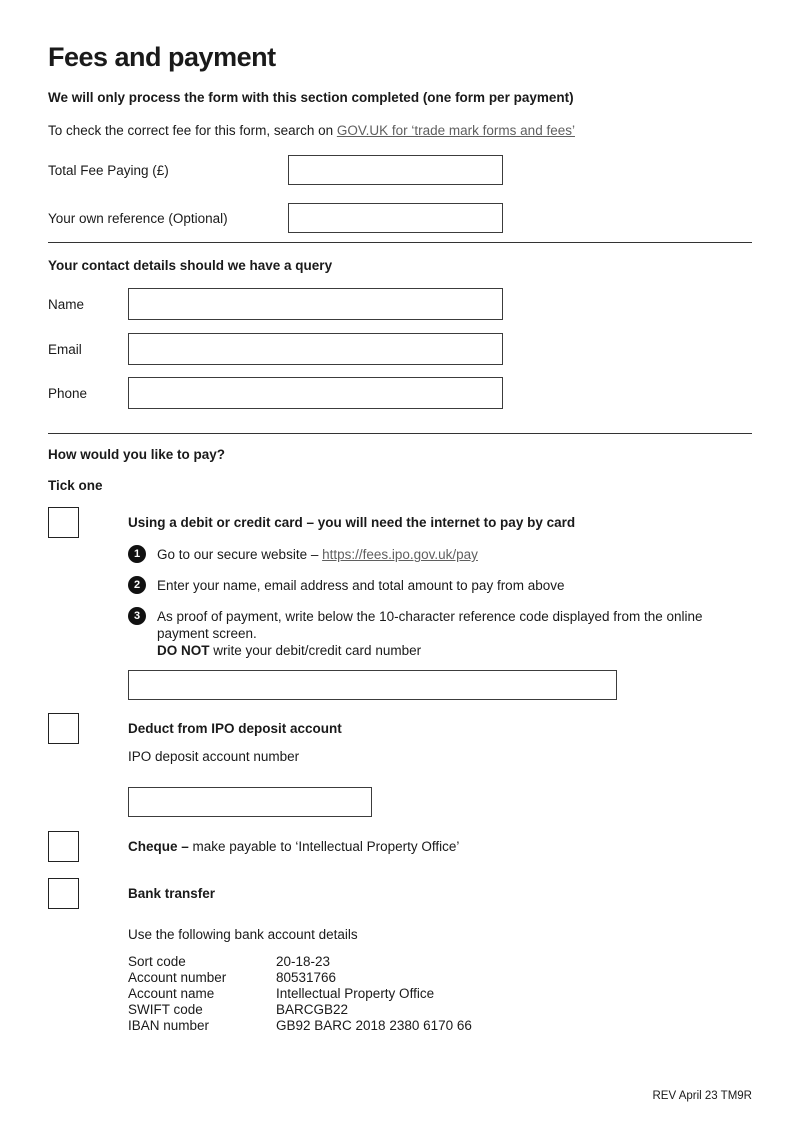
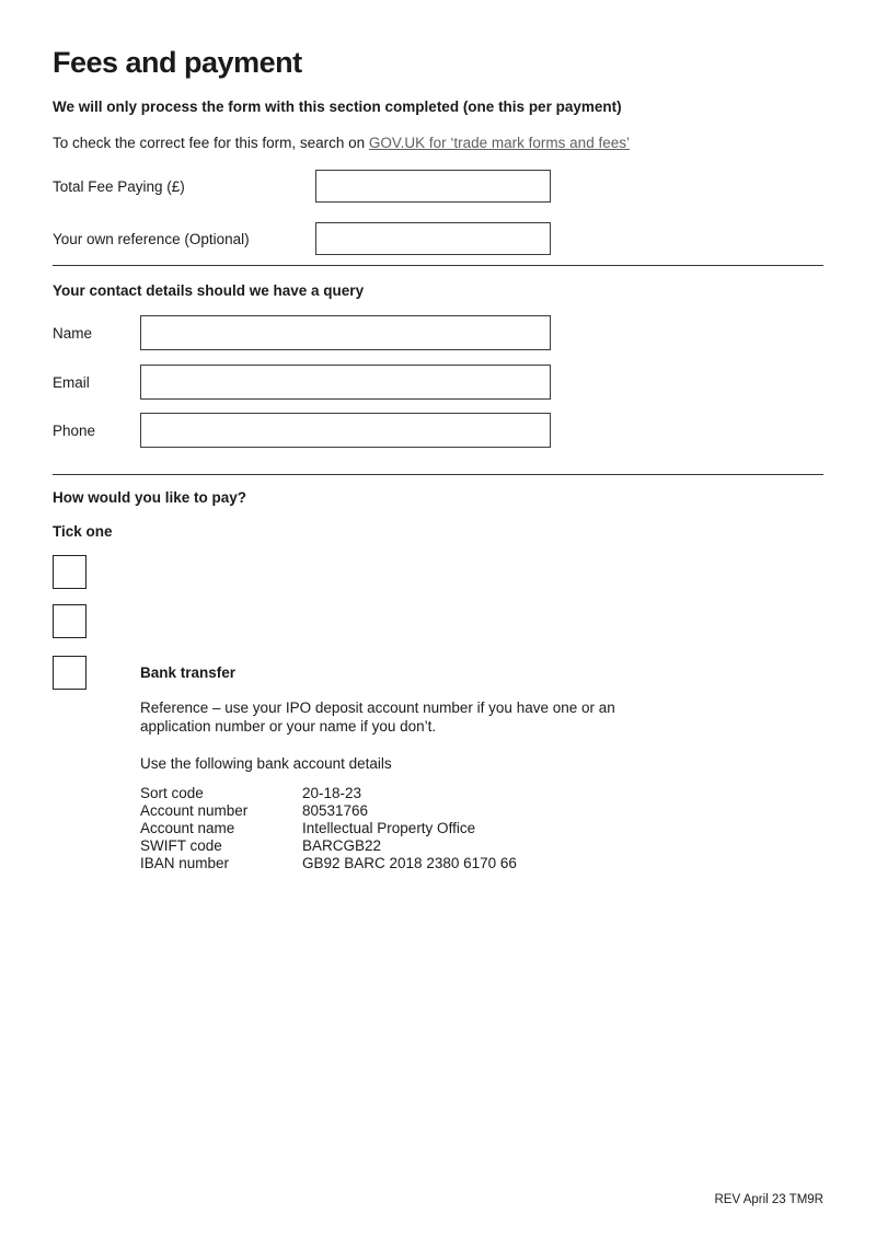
  Fees and payment
- We will only process the form with this section completed (one form per payment)
+ We will only process the form with this section completed (one this per payment)
  To check the correct fee for this form, search on GOV.UK for ‘trade mark forms and fees’
  Total Fee Paying (£)
  Your own reference (Optional)
  Your contact details should we have a query
  Name
  Email
  Phone
  How would you like to pay?
  Tick one
- Using a debit or credit card – you will need the internet to pay by card
- 1
- Go to our secure website – https://fees.ipo.gov.uk/pay
- 2
- Enter your name, email address and total amount to pay from above
- 3
- As proof of payment, write below the 10-character reference code displayed from the online payment screen.
- DO NOT write your debit/credit card number
- Deduct from IPO deposit account
- IPO deposit account number
- Cheque – make payable to ‘Intellectual Property Office’
  Bank transfer
+ Reference – use your IPO deposit account number if you have one or an application number or your name if you don’t.
  Use the following bank account details
  Sort code
  20-18-23
  Account number
  80531766
  Account name
  Intellectual Property Office
  SWIFT code
  BARCGB22
  IBAN number
  GB92 BARC 2018 2380 6170 66
  REV April 23 TM9R
